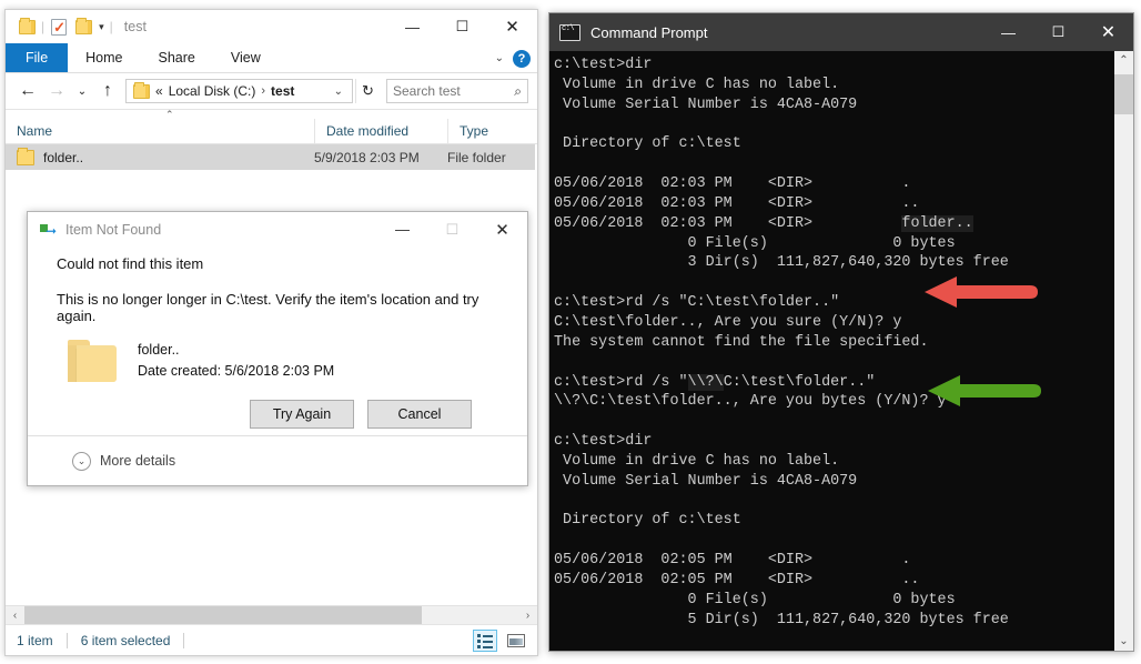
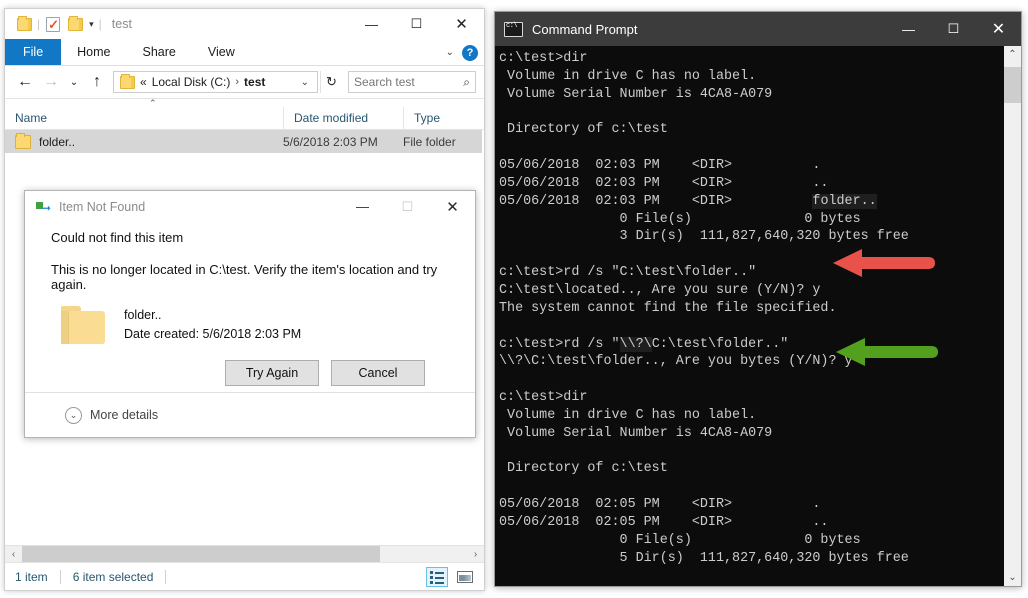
  |
  ✓
  ▾
  |
  test
  —
  ☐
  ✕
  File
  Home
  Share
  View
  ⌄
  ?
  ←
  →
  ⌄
  ↑
  «
  Local Disk (C:)
  ›
  test
  ⌄
  ↻
  Search test
  ⌕
  ⌃
  Name
  Date modified
  Type
  folder..
- 5/9/2018 2:03 PM
+ 5/6/2018 2:03 PM
  File folder
  ‹
  ›
  1 item
  6 item selected
  ➞
  Item Not Found
  —
  ☐
  ✕
  Could not find this item
- This is no longer longer in C:\test. Verify the item's location and try again.
+ This is no longer located in C:\test. Verify the item's location and try again.
  folder..
  Date created: 5/6/2018 2:03 PM
  Try Again
  Cancel
  ⌄
  More details
  Command Prompt
  —
  ☐
  ✕
  c:\test>dir
  Volume in drive C has no label.
  Volume Serial Number is 4CA8-A079
  Directory of c:\test
  05/06/2018 02:03 PM <DIR> .
  05/06/2018 02:03 PM <DIR> ..
  05/06/2018 02:03 PM <DIR> folder..
  0 File(s) 0 bytes
  3 Dir(s) 111,827,640,320 bytes free
  c:\test>rd /s "C:\test\folder.."
- C:\test\folder.., Are you sure (Y/N)? y
+ C:\test\located.., Are you sure (Y/N)? y
  The system cannot find the file specified.
  c:\test>rd /s "\\?\C:\test\folder.."
  \\?\C:\test\folder.., Are you bytes (Y/N)? y
  c:\test>dir
  Volume in drive C has no label.
  Volume Serial Number is 4CA8-A079
  Directory of c:\test
  05/06/2018 02:05 PM <DIR> .
  05/06/2018 02:05 PM <DIR> ..
  0 File(s) 0 bytes
  5 Dir(s) 111,827,640,320 bytes free
  ⌃
  ⌄
